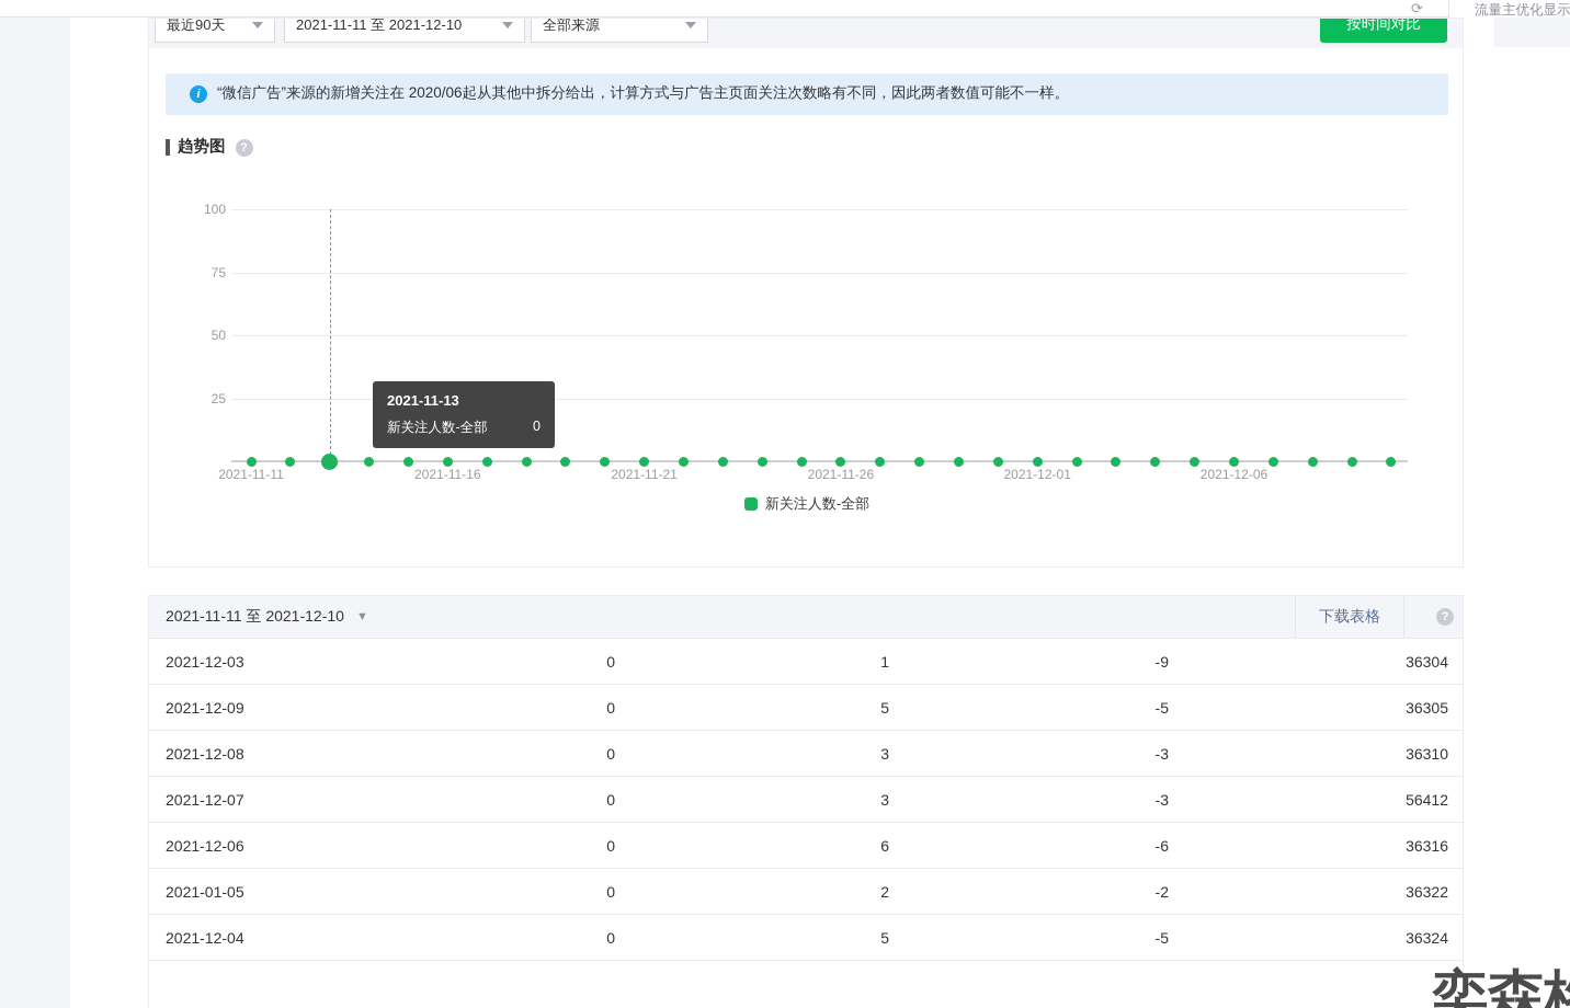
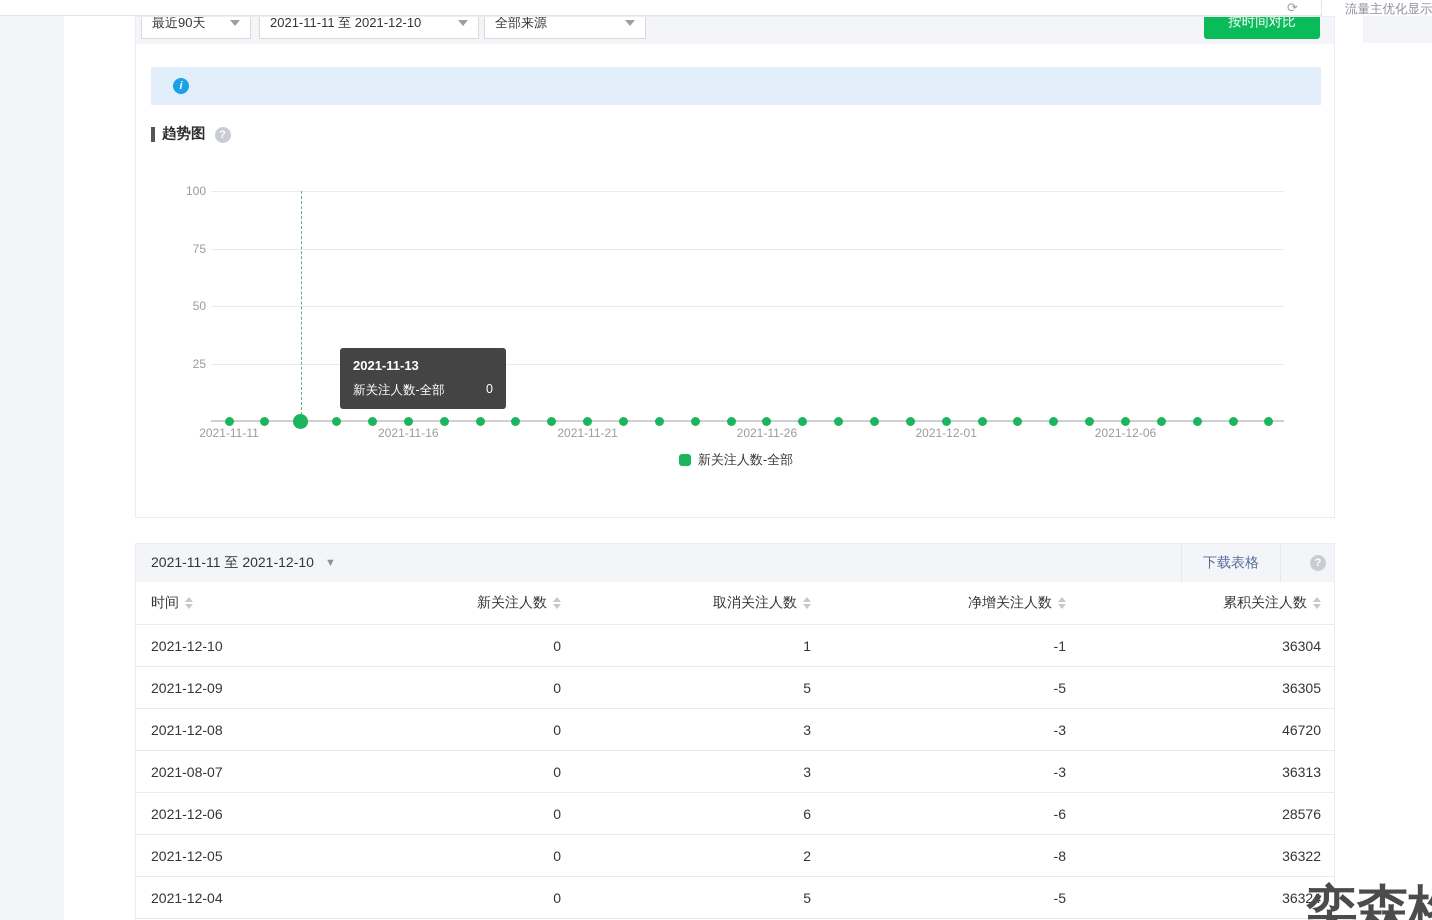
  ⟳
  流量主优化显示
  最近90天
  2021-11-11 至 2021-12-10
  全部来源
  按时间对比
  i
- “微信广告”来源的新增关注在 2020/06起从其他中拆分给出，计算方式与广告主页面关注次数略有不同，因此两者数值可能不一样。
  趋势图
  ?
  25
  50
  75
  100
  2021-11-11
  2021-11-16
  2021-11-21
  2021-11-26
  2021-12-01
  2021-12-06
  2021-11-13
  新关注人数-全部
  0
  新关注人数-全部
  2021-11-11 至 2021-12-10
  ▼
  下载表格
  ?
+ 时间
+ 新关注人数
+ 取消关注人数
+ 净增关注人数
+ 累积关注人数
- 2021-12-03
+ 2021-12-10
  0
  1
- -9
+ -1
  36304
  2021-12-09
  0
  5
  -5
  36305
  2021-12-08
  0
  3
  -3
- 36310
+ 46720
- 2021-12-07
+ 2021-08-07
  0
  3
  -3
- 56412
+ 36313
  2021-12-06
  0
  6
  -6
- 36316
+ 28576
- 2021-01-05
+ 2021-12-05
  0
  2
- -2
+ -8
  36322
  2021-12-04
  0
  5
  -5
  36324
